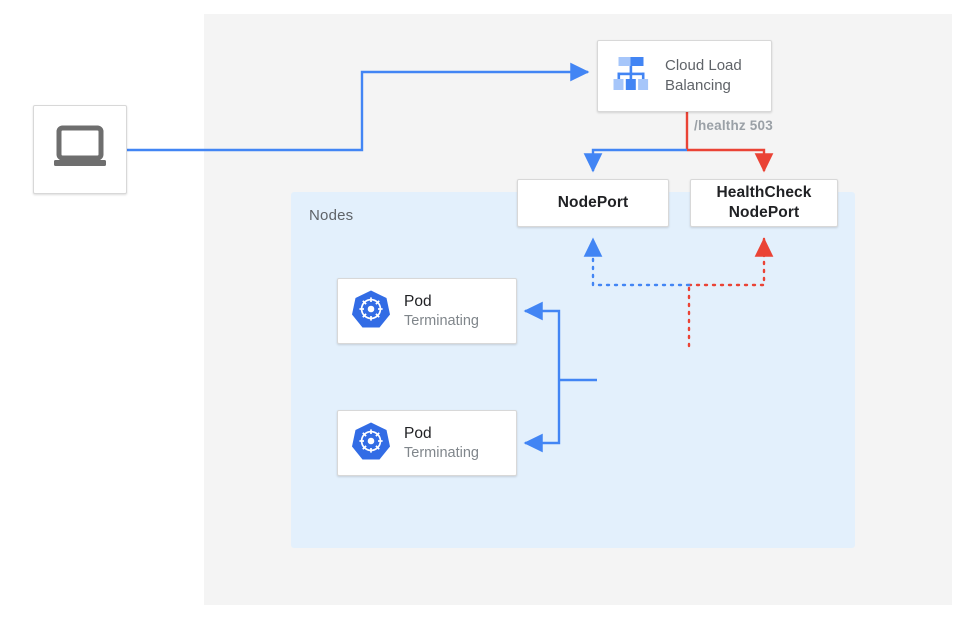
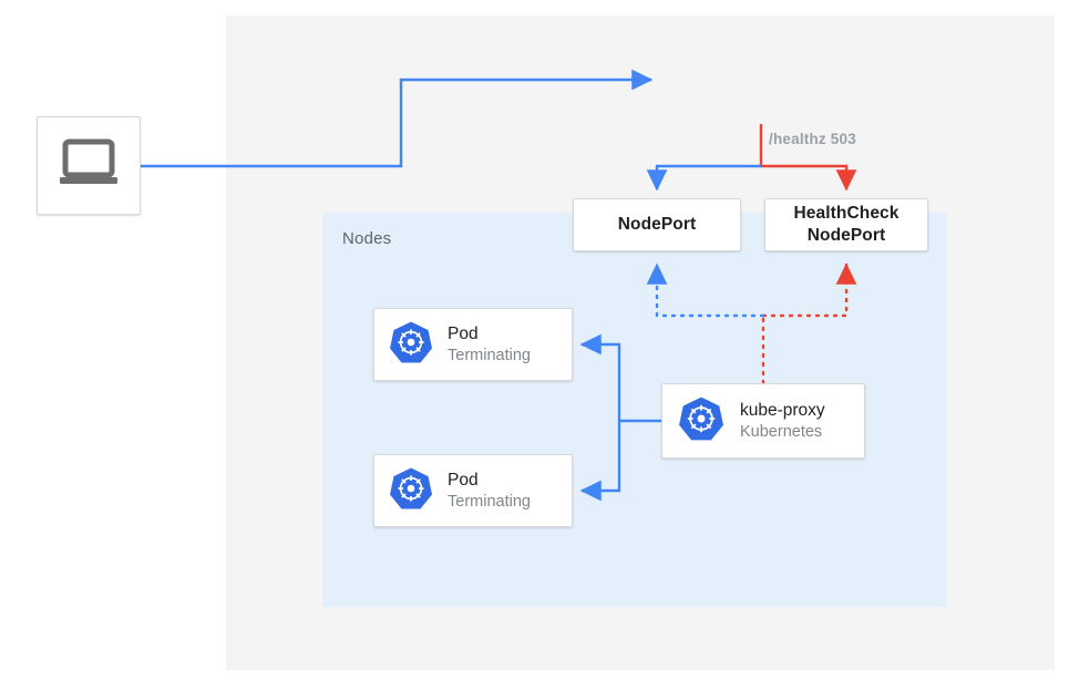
  Nodes
  /healthz 503
- Cloud Load
- Balancing
  NodePort
  HealthCheck
  NodePort
  Pod
  Terminating
  Pod
  Terminating
+ kube-proxy
+ Kubernetes
